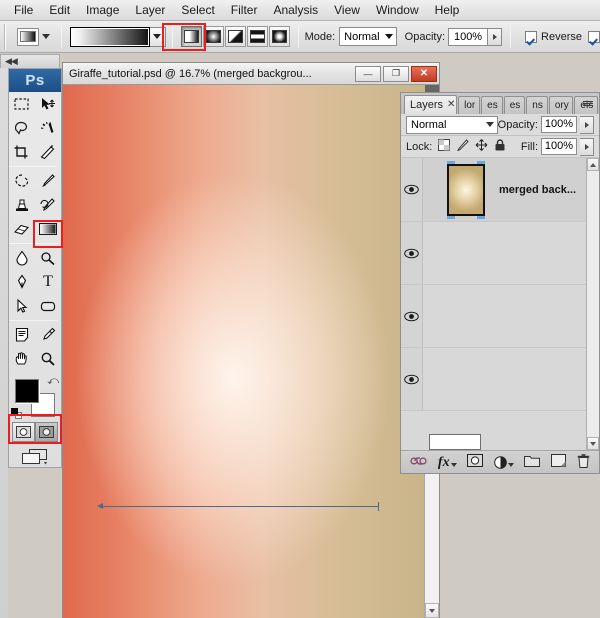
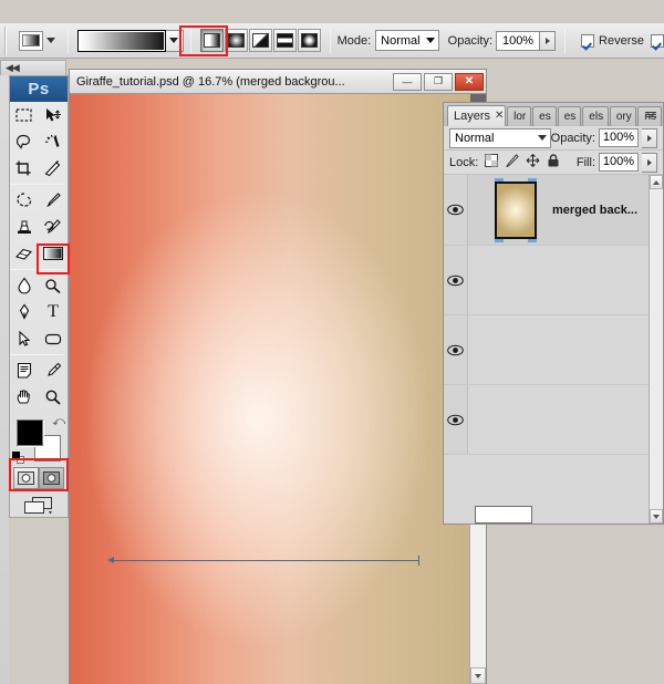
- File
- Edit
- Image
- Layer
- Select
- Filter
- Analysis
- View
- Window
- Help
  Mode:
  Normal
  Opacity:
  100%
  Reverse
  ◀◀
  Ps
  T
  ⤺
  Giraffe_tutorial.psd @ 16.7% (merged backgrou...
  —
  ❐
  ✕
  Layers
  ✕
  lor
  es
  es
- ns
+ els
  ory
- els
+ ns
  Normal
  Opacity:
  100%
  Lock:
  Fill:
  100%
  merged back...
- fx
